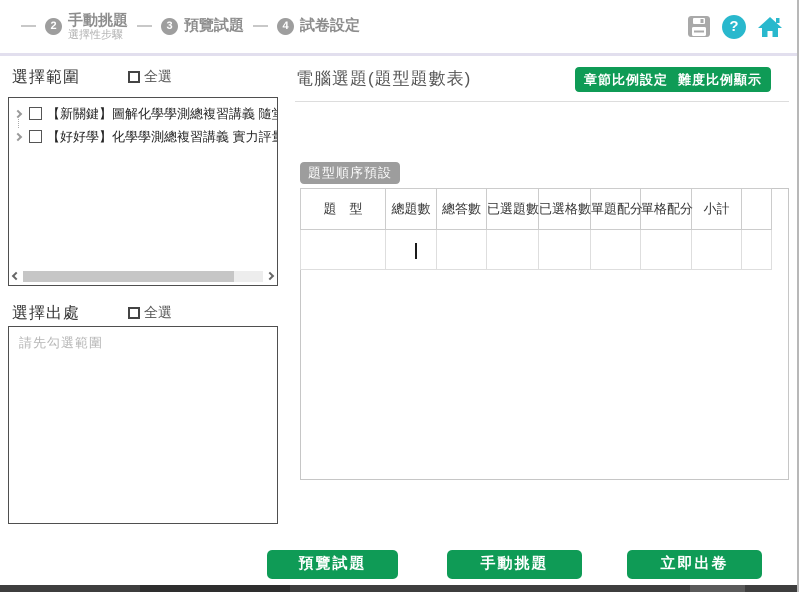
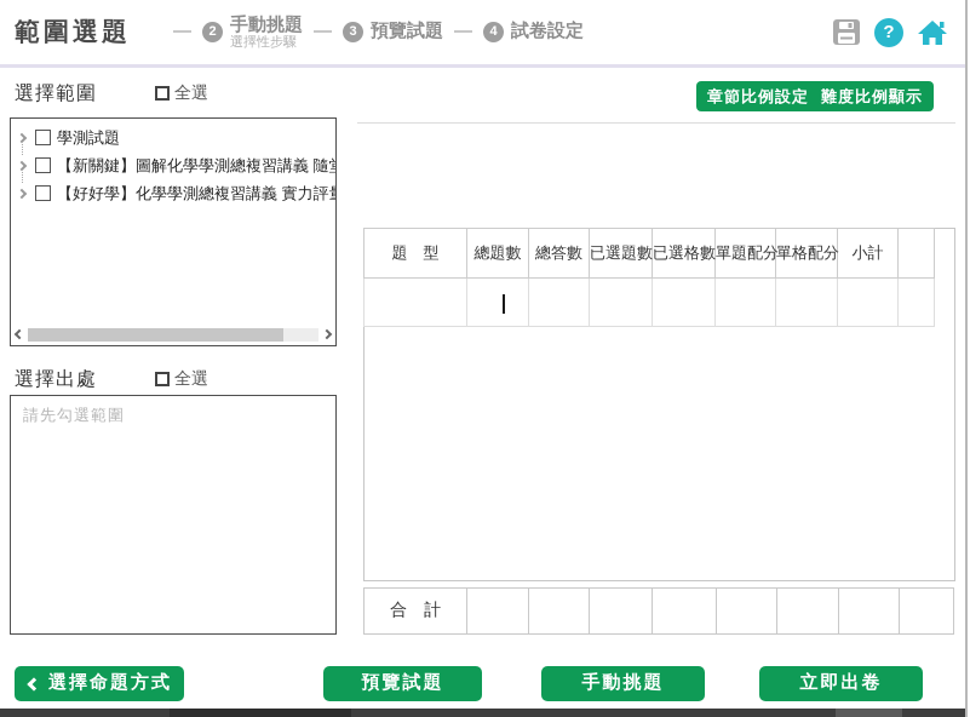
+ 範圍選題
  2
  手動挑題
  選擇性步驟
  3
  預覽試題
  4
  試卷設定
  ?
  選擇範圍
  全選
+ 學測試題
  【新關鍵】圖解化學學測總複習講義 隨
  【好好學】化學學測總複習講義 實力評
  選擇出處
  全選
  請先勾選範圍
- 電腦選題(題型題數表)
  章節比例設定
  難度比例顯示
- 題型順序預設
  題 型	總題數	總答數	已選題數	已選格數	單題配分	單格配分	小計
+ 合 計
+ 選擇命題方式
  預覽試題
  手動挑題
  立即出卷
